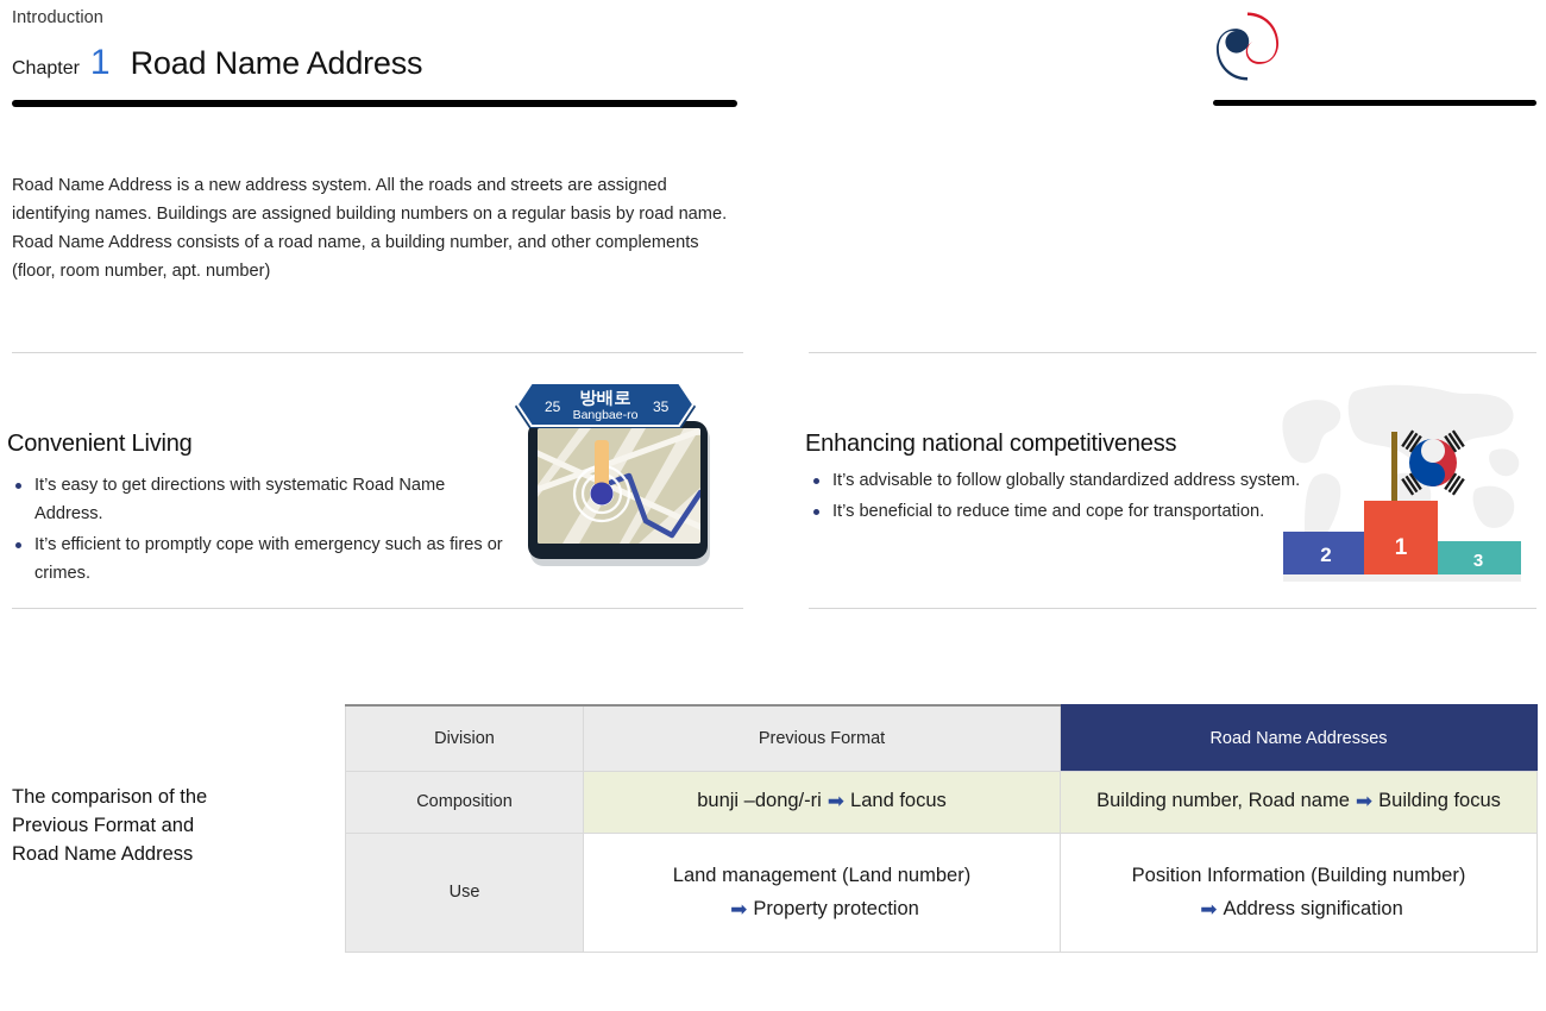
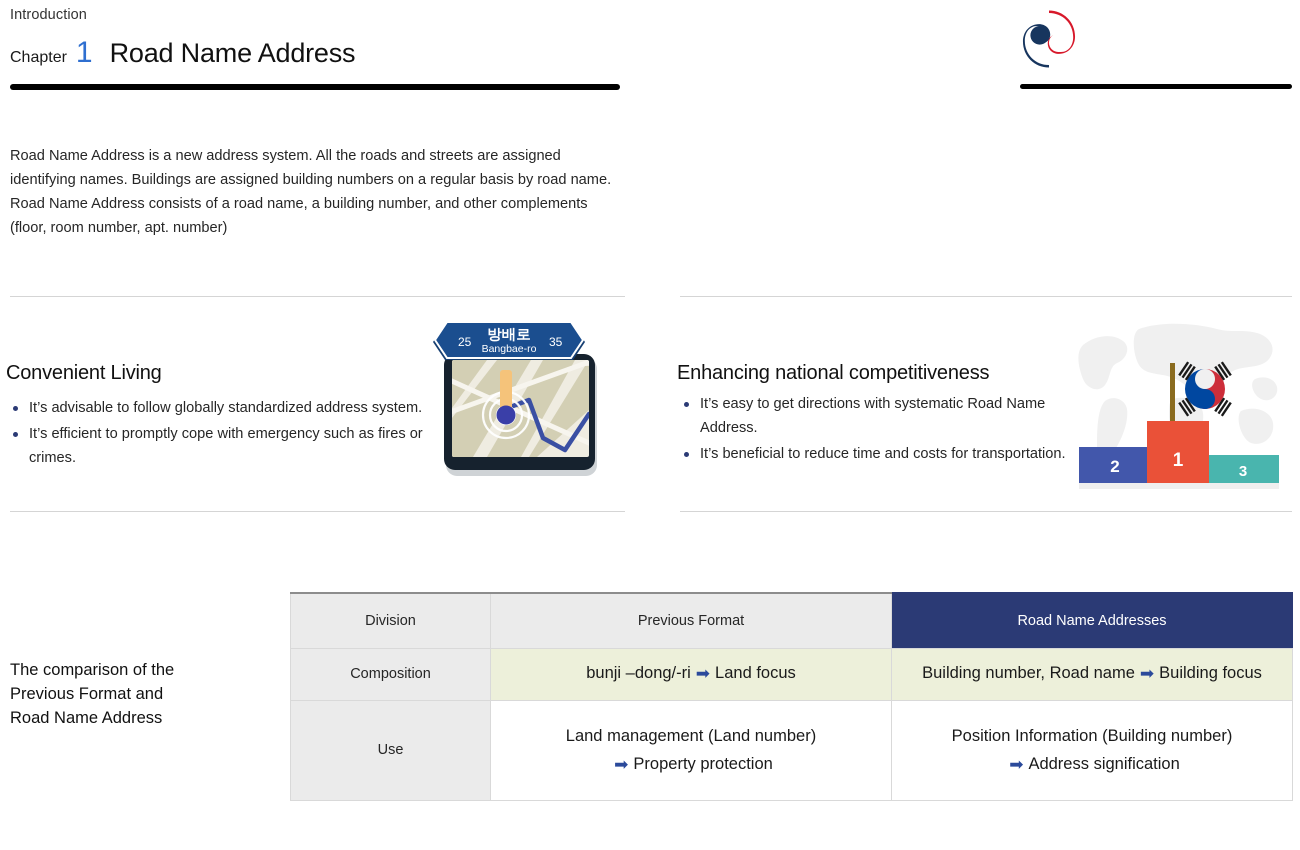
  Introduction
  Chapter
  1
  Road Name Address
  Road Name Address is a new address system. All the roads and streets are assigned
  identifying names. Buildings are assigned building numbers on a regular basis by road name.
  Road Name Address consists of a road name, a building number, and other complements
  (floor, room number, apt. number)
  Convenient Living
- It’s easy to get directions with systematic Road Name Address.
+ It’s advisable to follow globally standardized address system.
  It’s efficient to promptly cope with emergency such as fires or crimes.
  Enhancing national competitiveness
- It’s advisable to follow globally standardized address system.
+ It’s easy to get directions with systematic Road Name Address.
- It’s beneficial to reduce time and cope for transportation.
+ It’s beneficial to reduce time and costs for transportation.
  25
  방배로
  Bangbae-ro
  35
  2
  3
  1
  The comparison of the
  Previous Format and
  Road Name Address
  Division	Previous Format	Road Name Addresses
  Composition	bunji –dong/-ri ➡ Land focus	Building number, Road name ➡ Building focus
  Use	Land management (Land number) ➡ Property protection	Position Information (Building number) ➡ Address signification
